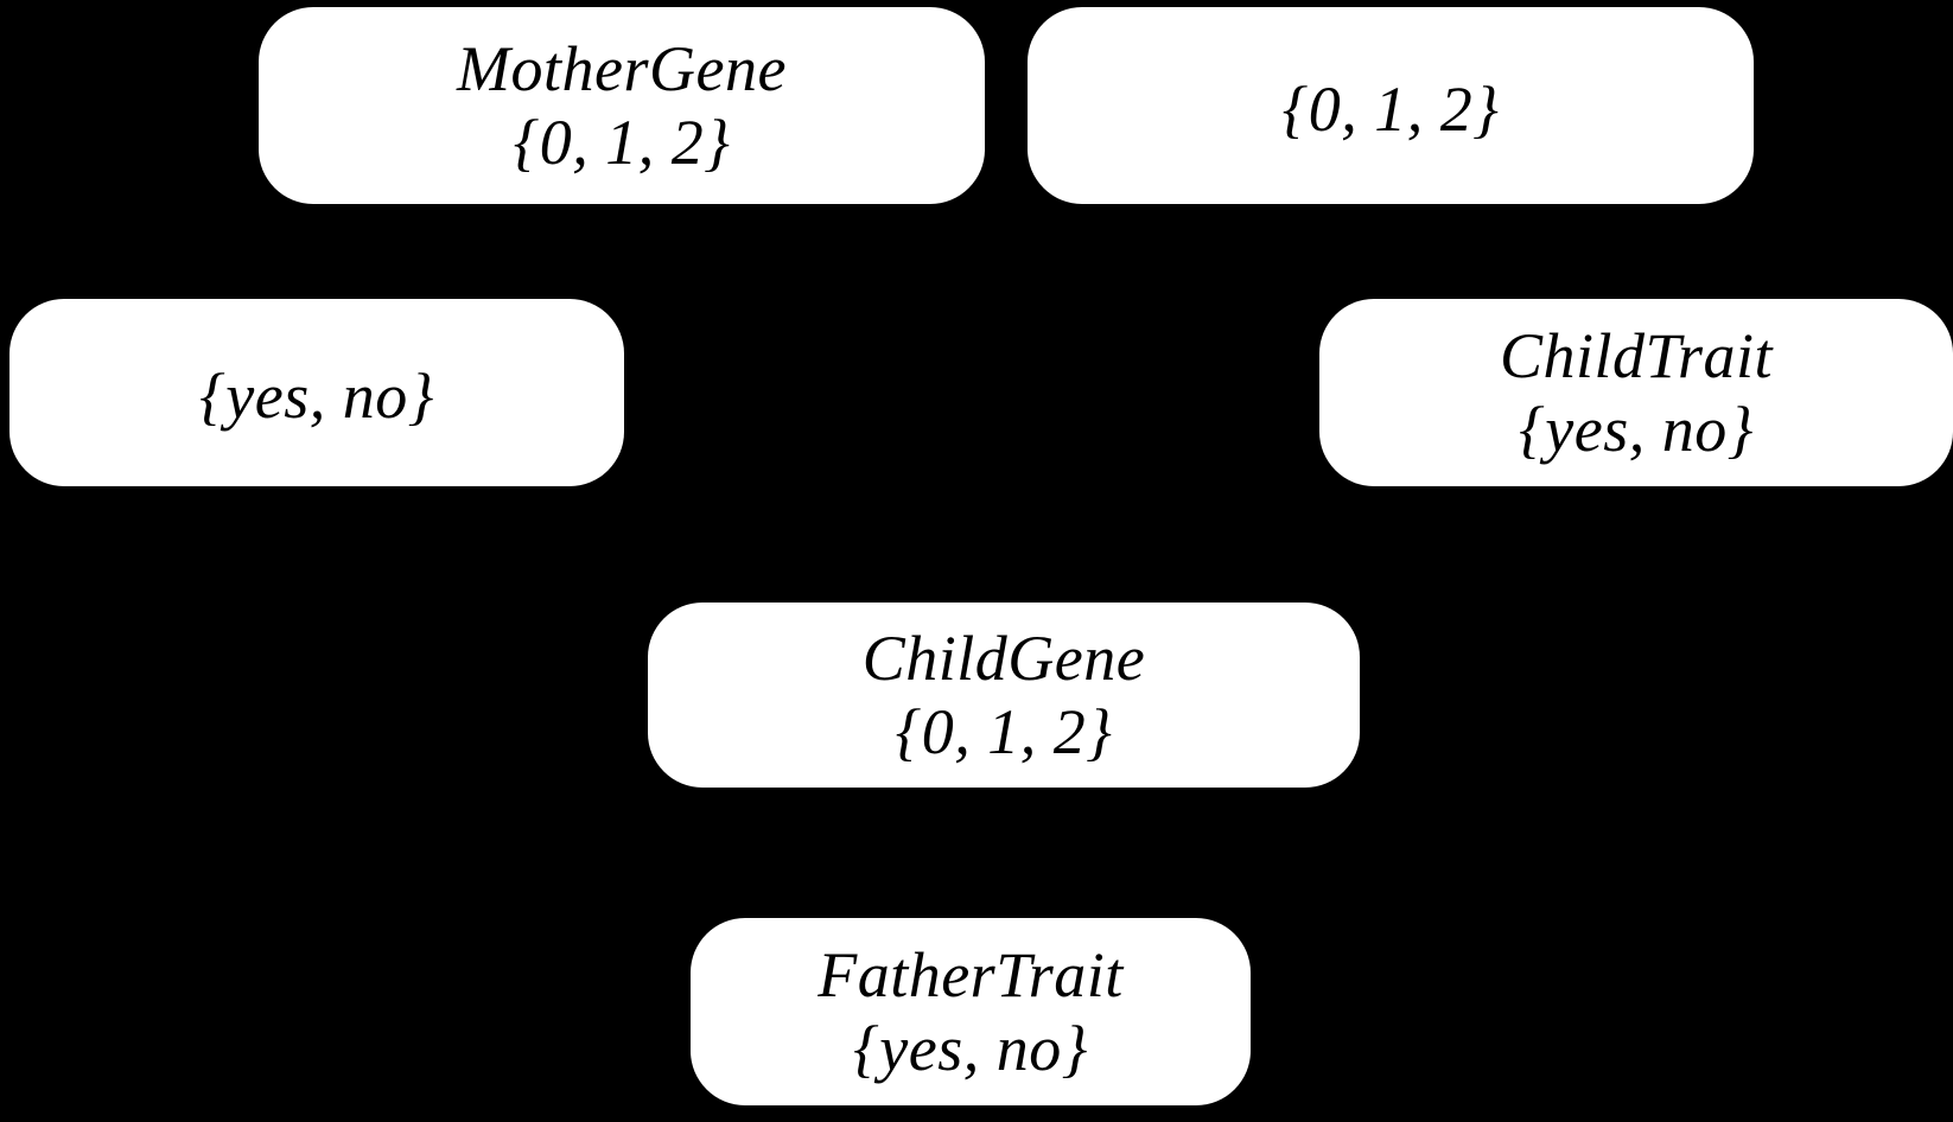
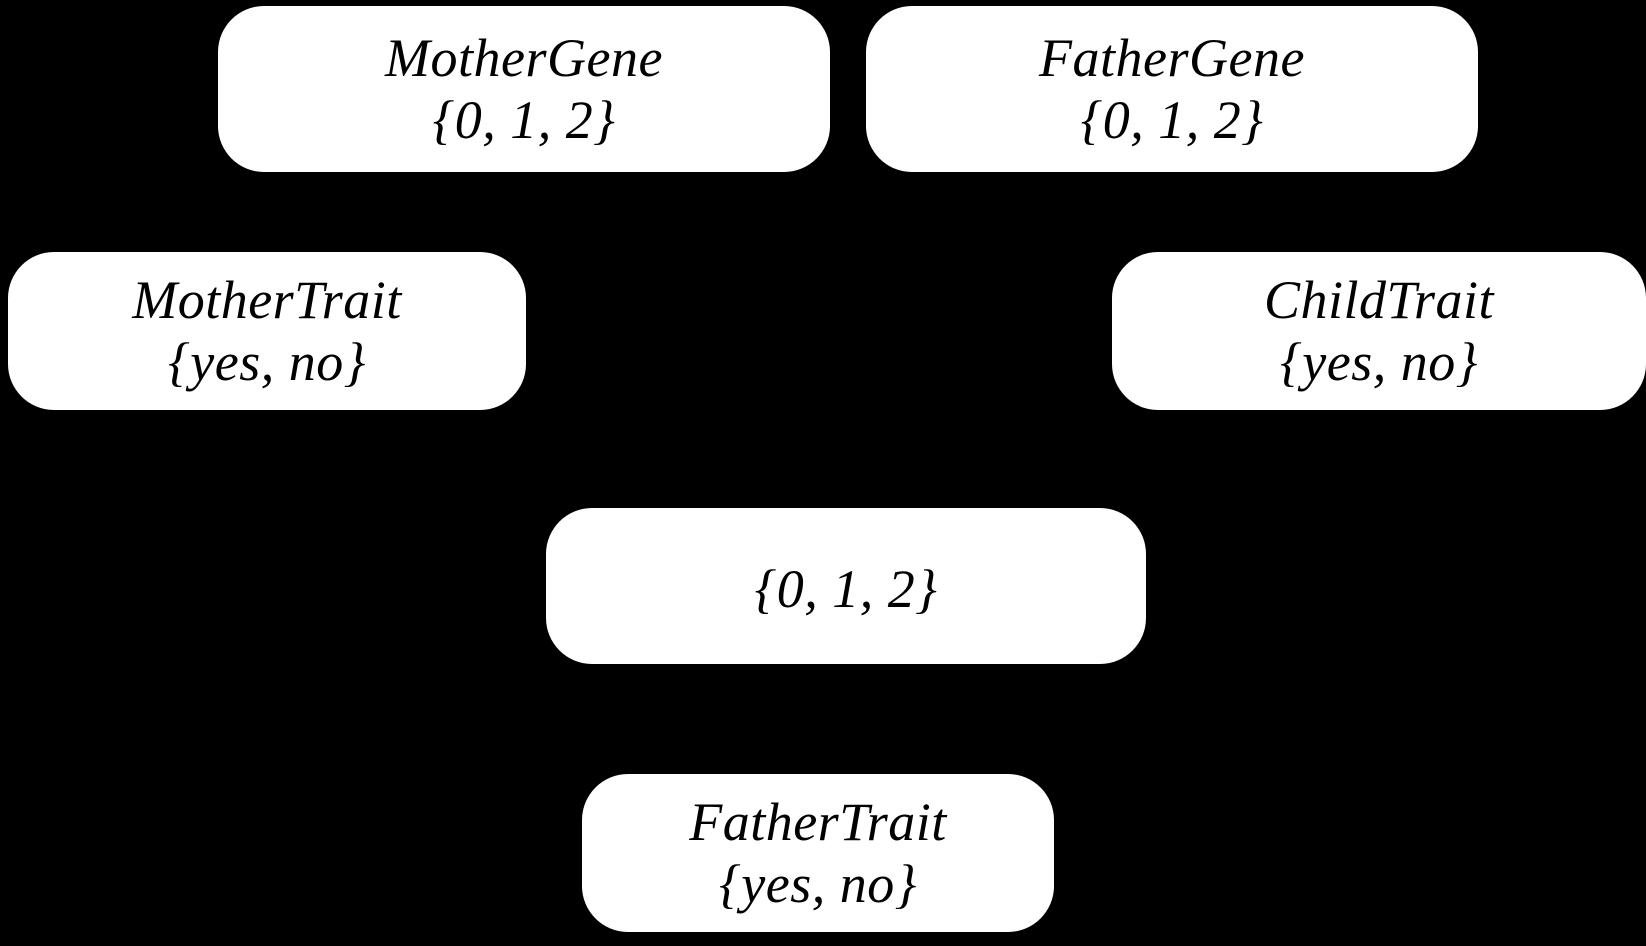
  MotherGene
  {0, 1, 2}
+ FatherGene
  {0, 1, 2}
+ MotherTrait
  {yes, no}
  ChildTrait
  {yes, no}
- ChildGene
  {0, 1, 2}
  FatherTrait
  {yes, no}
